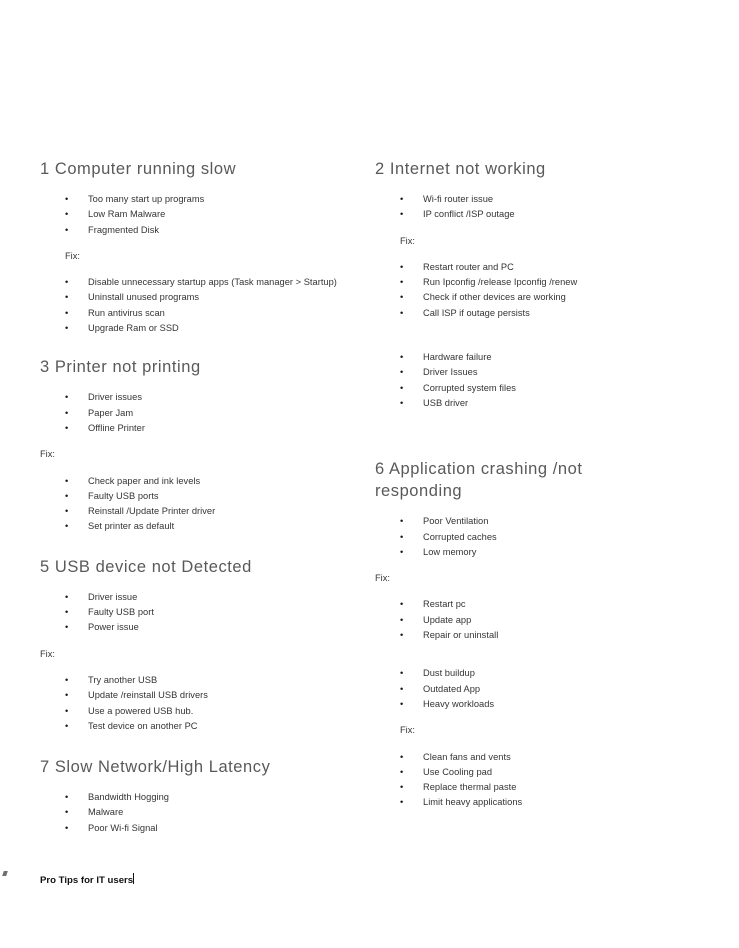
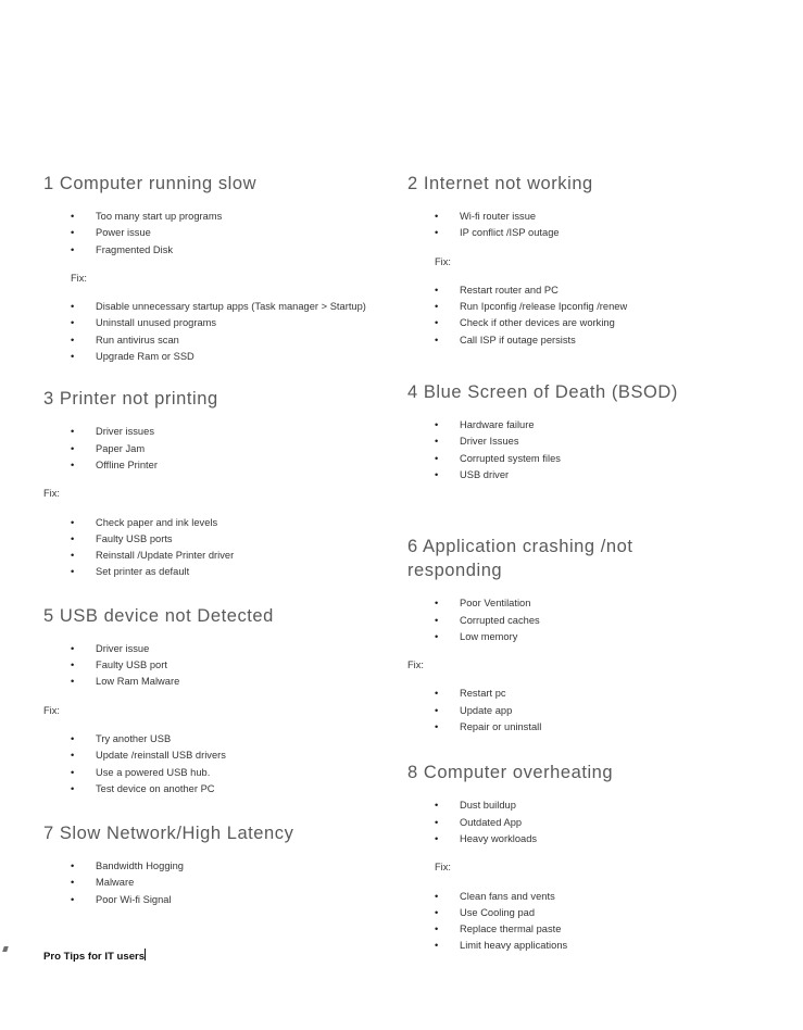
  1 Computer running slow
  •
  Too many start up programs
  •
- Low Ram Malware
+ Power issue
  •
  Fragmented Disk
  Fix:
  •
  Disable unnecessary startup apps (Task manager > Startup)
  •
  Uninstall unused programs
  •
  Run antivirus scan
  •
  Upgrade Ram or SSD
  3 Printer not printing
  •
  Driver issues
  •
  Paper Jam
  •
  Offline Printer
  Fix:
  •
  Check paper and ink levels
  •
  Faulty USB ports
  •
  Reinstall /Update Printer driver
  •
  Set printer as default
  5 USB device not Detected
  •
  Driver issue
  •
  Faulty USB port
  •
- Power issue
+ Low Ram Malware
  Fix:
  •
  Try another USB
  •
  Update /reinstall USB drivers
  •
  Use a powered USB hub.
  •
  Test device on another PC
  7 Slow Network/High Latency
  •
  Bandwidth Hogging
  •
  Malware
  •
  Poor Wi-fi Signal
  2 Internet not working
  •
  Wi-fi router issue
  •
  IP conflict /ISP outage
  Fix:
  •
  Restart router and PC
  •
  Run Ipconfig /release Ipconfig /renew
  •
  Check if other devices are working
  •
  Call ISP if outage persists
+ 4 Blue Screen of Death (BSOD)
  •
  Hardware failure
  •
  Driver Issues
  •
  Corrupted system files
  •
  USB driver
  6 Application crashing /not
  responding
  •
  Poor Ventilation
  •
  Corrupted caches
  •
  Low memory
  Fix:
  •
  Restart pc
  •
  Update app
  •
  Repair or uninstall
+ 8 Computer overheating
  •
  Dust buildup
  •
  Outdated App
  •
  Heavy workloads
  Fix:
  •
  Clean fans and vents
  •
  Use Cooling pad
  •
  Replace thermal paste
  •
  Limit heavy applications
  Pro Tips for IT users
